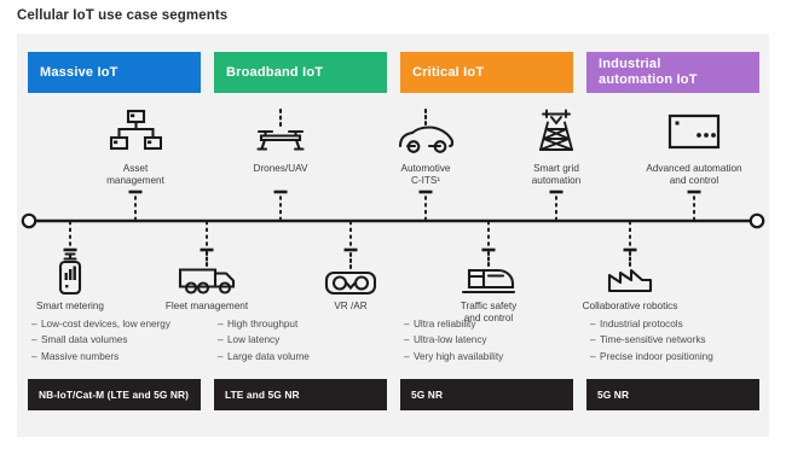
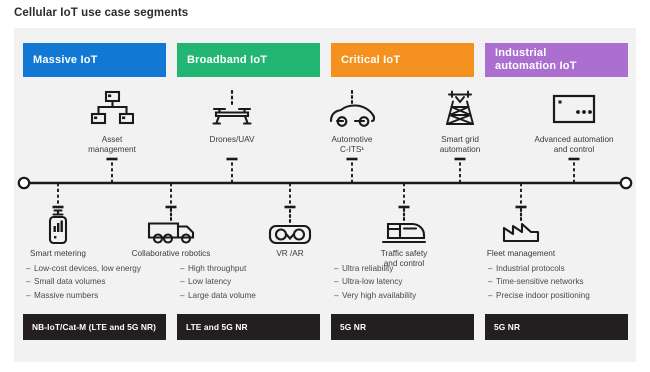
  Cellular IoT use case segments
  Massive IoT
  Broadband IoT
  Critical IoT
  Industrial
  automation IoT
  Asset
  management
  Drones/UAV
  Automotive
  C-ITS¹
  Smart grid
  automation
  Advanced automation
  and control
  Smart metering
- Fleet management
+ Collaborative robotics
  VR /AR
  Traffic safety
  and control
- Collaborative robotics
+ Fleet management
  – Low-cost devices, low energy
  – Small data volumes
  – Massive numbers
  – High throughput
  – Low latency
  – Large data volume
  – Ultra reliability
  – Ultra-low latency
  – Very high availability
  – Industrial protocols
  – Time-sensitive networks
  – Precise indoor positioning
  NB-IoT/Cat-M (LTE and 5G NR)
  LTE and 5G NR
  5G NR
  5G NR
